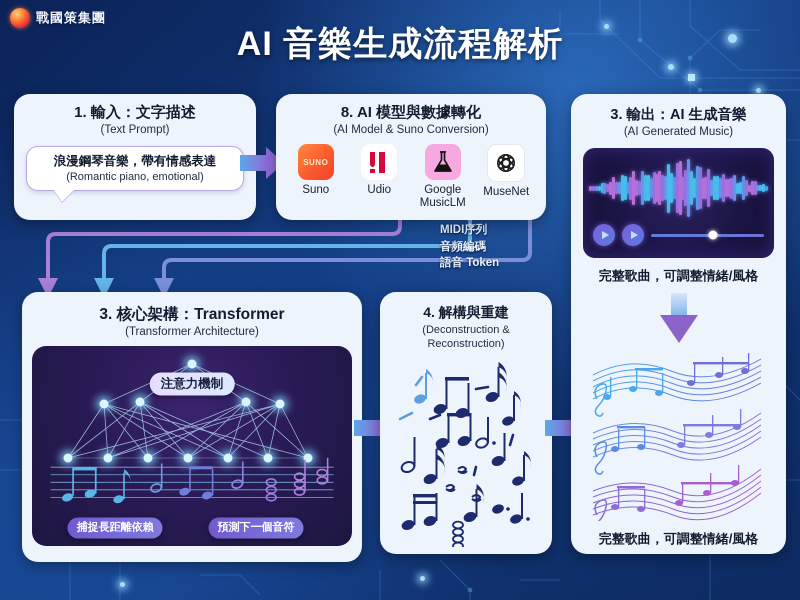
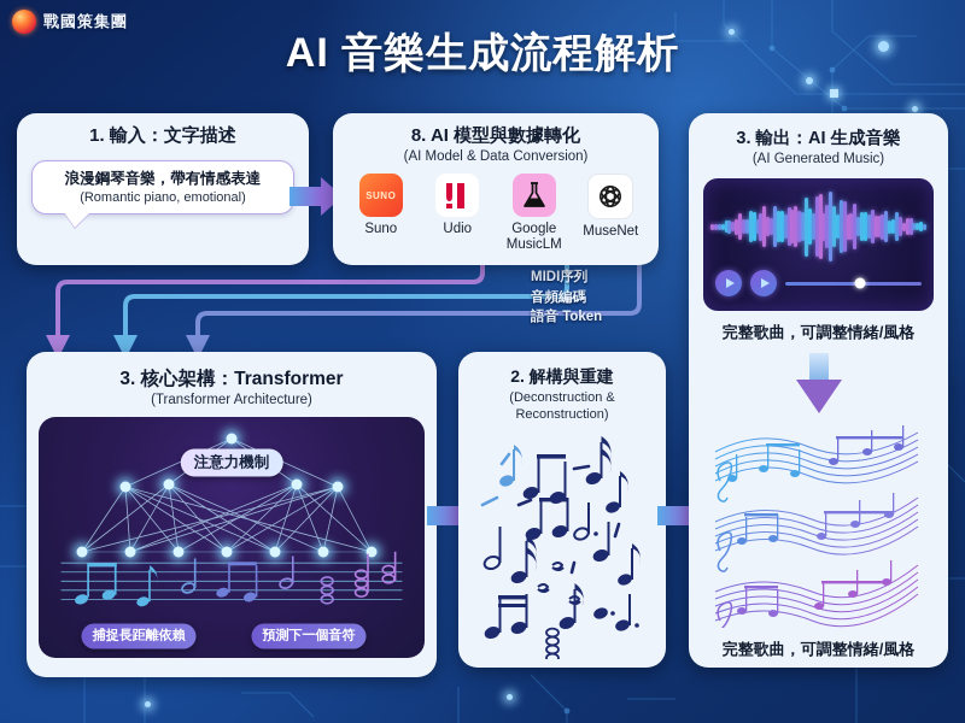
  戰國策集團
  AI 音樂生成流程解析
  MIDI序列
  音頻編碼
  語音 Token
  1. 輸入：文字描述
- (Text Prompt)
  浪漫鋼琴音樂，帶有情感表達
  (Romantic piano, emotional)
  8. AI 模型與數據轉化
- (AI Model & Suno Conversion)
+ (AI Model & Data Conversion)
  SUNO
  Suno
  Udio
  Google MusicLM
  MuseNet
  3. 核心架構：Transformer
  (Transformer Architecture)
  注意力機制
  捕捉長距離依賴
  預測下一個音符
- 4. 解構與重建
+ 2. 解構與重建
  (Deconstruction &
  Reconstruction)
  3. 輸出：AI 生成音樂
  (AI Generated Music)
  完整歌曲，可調整情緒/風格
  完整歌曲，可調整情緒/風格
